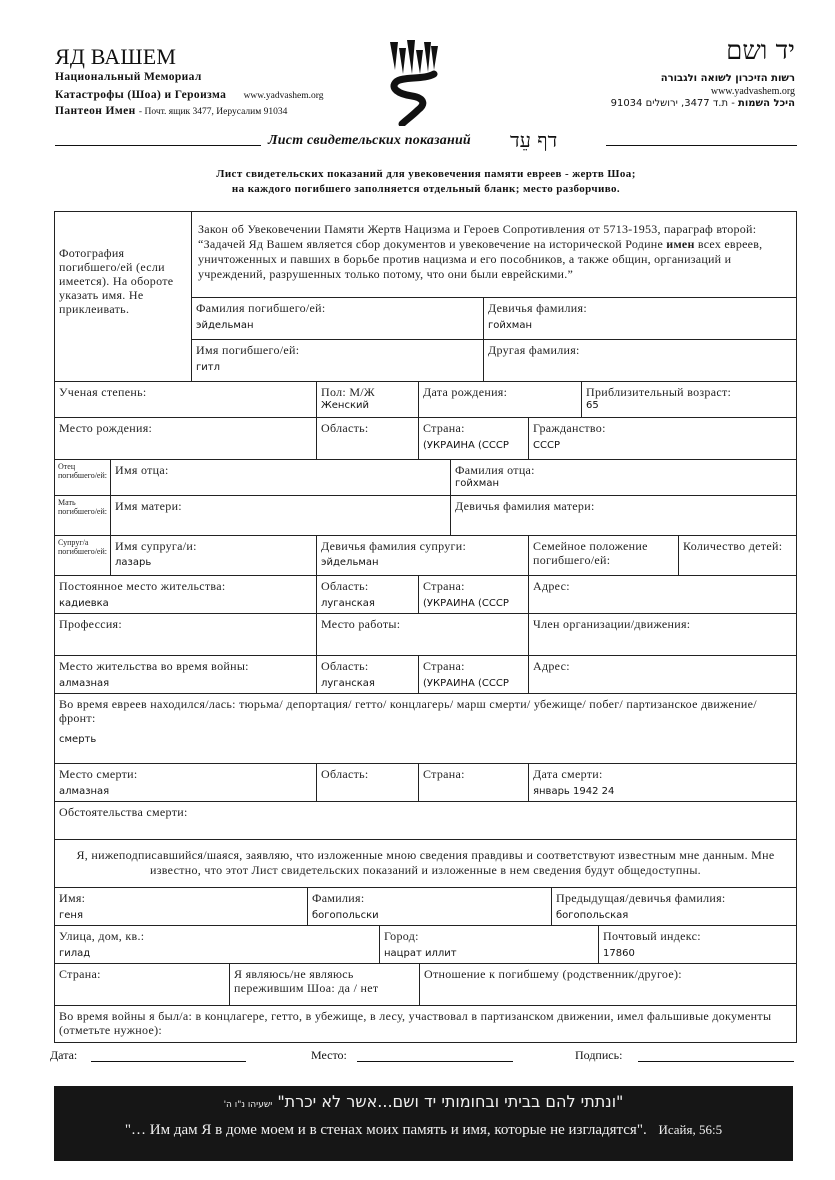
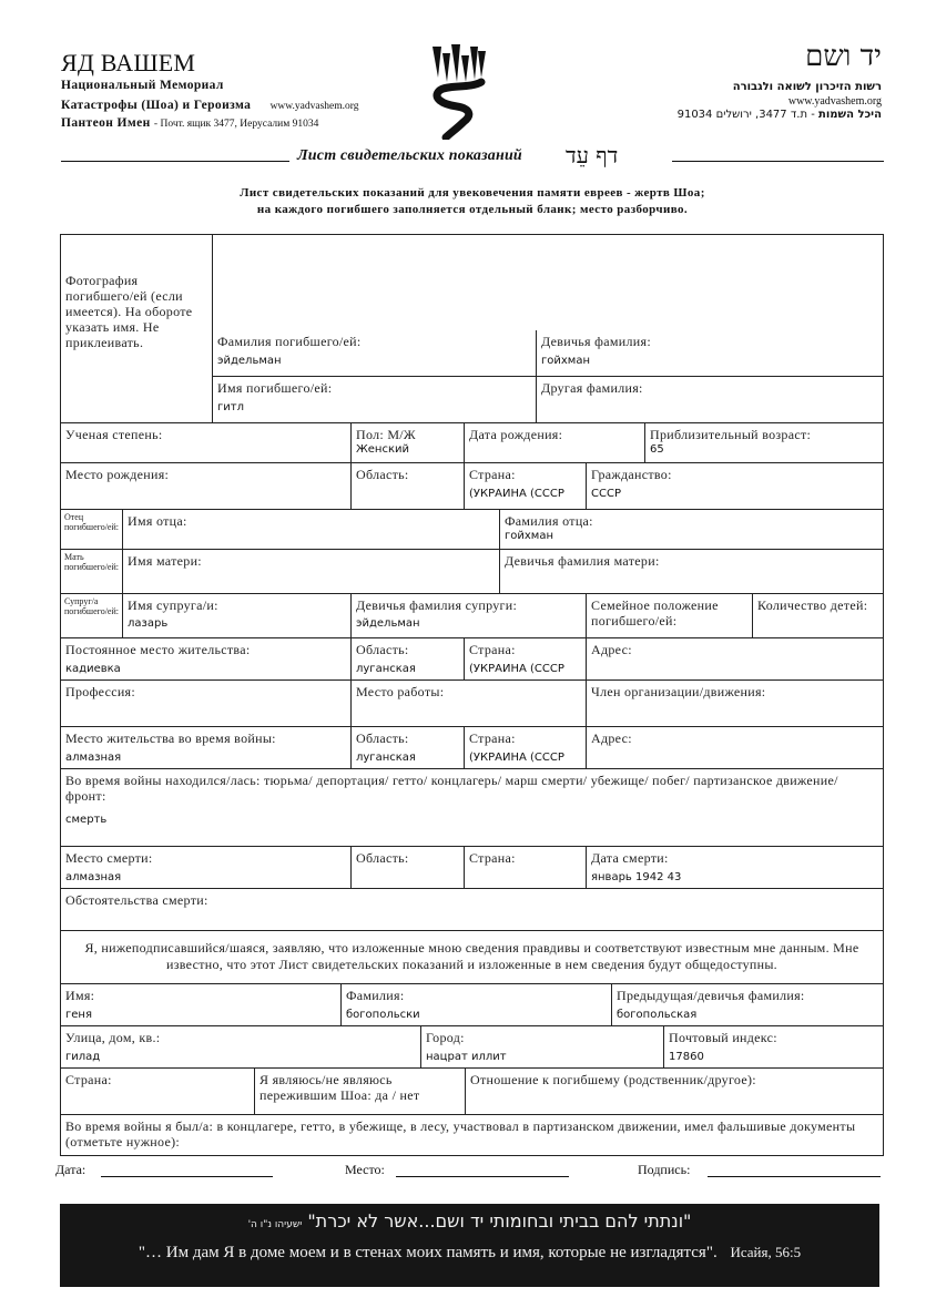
  ЯД ВАШЕМ
  Национальный Мемориал
  Катастрофы (Шоа) и Героизма www.yadvashem.org
  Пантеон Имен - Почт. ящик 3477, Иерусалим 91034
  יד ושם
  רשות הזיכרון לשואה ולגבורה
  www.yadvashem.org
  היכל השמות - ת.ד 3477, ירושלים 91034
  Лист свидетельских показаний
  דף עֵד
  Лист свидетельских показаний для увековечения памяти евреев - жертв Шоа;
  на каждого погибшего заполняется отдельный бланк; место разборчиво.
  Фотография погибшего/ей (если имеется). На обороте указать имя. Не приклеивать.
- Закон об Увековечении Памяти Жертв Нацизма и Героев Сопротивления от 5713-1953, параграф второй: “Задачей Яд Вашем является сбор документов и увековечение на исторической Родине имен всех евреев, уничтоженных и павших в борьбе против нацизма и его пособников, а также общин, организаций и учреждений, разрушенных только потому, что они были еврейскими.”
  Фамилия погибшего/ей:
  эйдельман
  Девичья фамилия:
  гойхман
  Имя погибшего/ей:
  гитл
  Другая фамилия:
  Ученая степень:
  Пол: М/Ж
  Женский
  Дата рождения:
  Приблизительный возраст:
  65
  Место рождения:
  Область:
  Страна:
  (УКРАИНА (СССР
  Гражданство:
  СССР
  Отец погибшего/ей:
  Имя отца:
  Фамилия отца:
  гойхман
  Мать погибшего/ей:
  Имя матери:
  Девичья фамилия матери:
  Супруг/а погибшего/ей:
  Имя супруга/и:
  лазарь
  Девичья фамилия супруги:
  эйдельман
  Семейное положение погибшего/ей:
  Количество детей:
  Постоянное место жительства:
  кадиевка
  Область:
  луганская
  Страна:
  (УКРАИНА (СССР
  Адрес:
  Профессия:
  Место работы:
  Член организации/движения:
  Место жительства во время войны:
  алмазная
  Область:
  луганская
  Страна:
  (УКРАИНА (СССР
  Адрес:
- Во время евреев находился/лась: тюрьма/ депортация/ гетто/ концлагерь/ марш смерти/ убежище/ побег/ партизанское движение/фронт:
+ Во время войны находился/лась: тюрьма/ депортация/ гетто/ концлагерь/ марш смерти/ убежище/ побег/ партизанское движение/фронт:
  смерть
  Место смерти:
  алмазная
  Область:
  Страна:
  Дата смерти:
- январь 1942 24
+ январь 1942 43
  Обстоятельства смерти:
  Я, нижеподписавшийся/шаяся, заявляю, что изложенные мною сведения правдивы и соответствуют известным мне данным. Мне известно, что этот Лист свидетельских показаний и изложенные в нем сведения будут общедоступны.
  Имя:
  геня
  Фамилия:
  богопольски
  Предыдущая/девичья фамилия:
  богопольская
  Улица, дом, кв.:
  гилад
  Город:
  нацрат иллит
  Почтовый индекс:
  17860
  Страна:
  Я являюсь/не являюсь пережившим Шоа: да / нет
  Отношение к погибшему (родственник/другое):
  Во время войны я был/а: в концлагере, гетто, в убежище, в лесу, участвовал в партизанском движении, имел фальшивые документы (отметьте нужное):
  Дата:
  Место:
  Подпись:
  "ונתתי להם בביתי ובחומותי יד ושם...אשר לא יכרת" ישעיהו נ"ו ה'
  "… Им дам Я в доме моем и в стенах моих память и имя, которые не изгладятся". Исайя, 56:5
